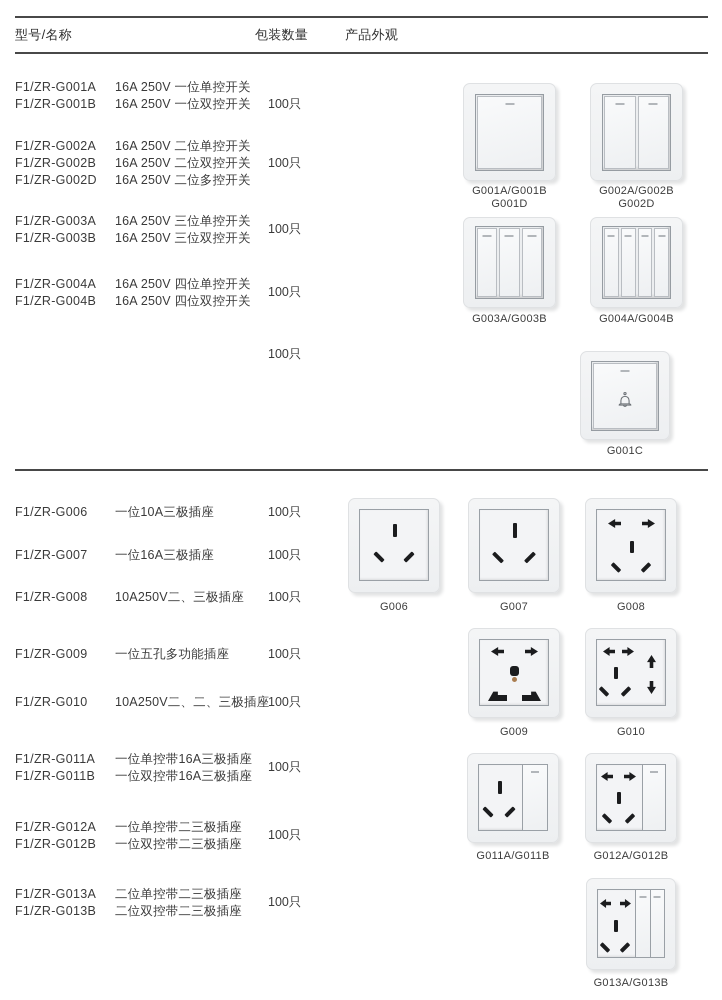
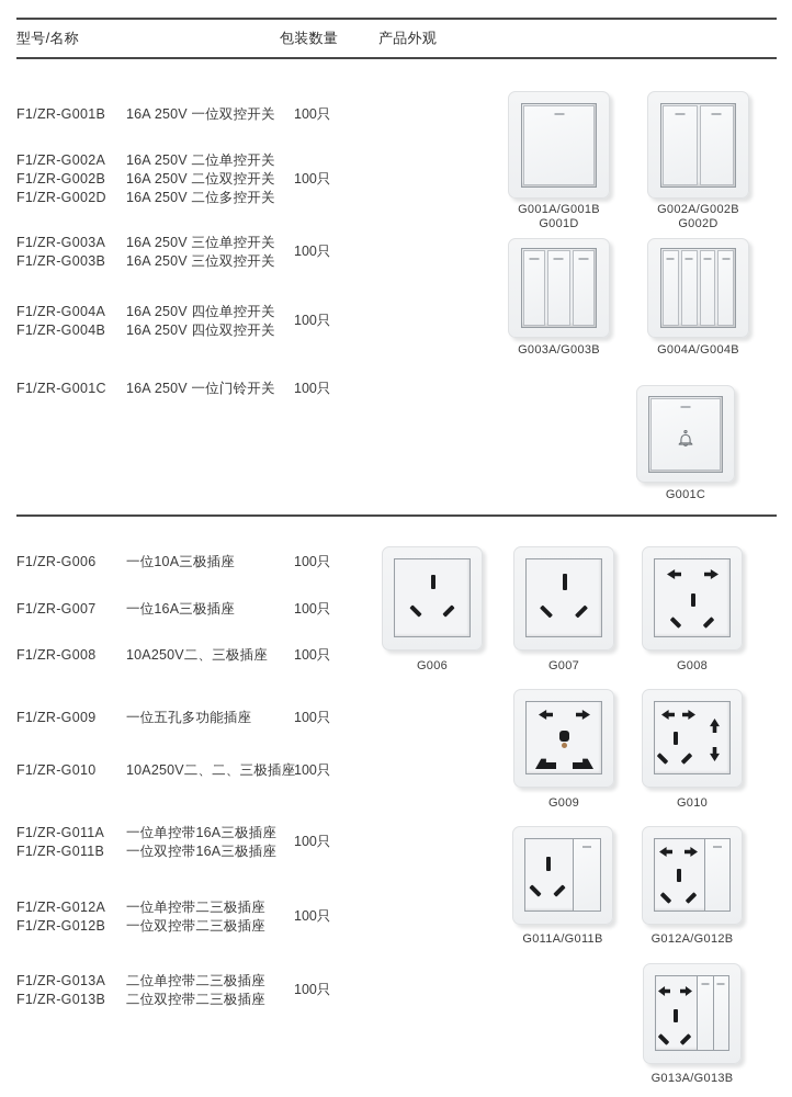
  型号/名称
  包装数量
  产品外观
- F1/ZR-G001A
- 16A 250V 一位单控开关
  F1/ZR-G001B
  16A 250V 一位双控开关
  100只
  F1/ZR-G002A
  16A 250V 二位单控开关
  F1/ZR-G002B
  16A 250V 二位双控开关
  F1/ZR-G002D
  16A 250V 二位多控开关
  100只
  F1/ZR-G003A
  16A 250V 三位单控开关
  F1/ZR-G003B
  16A 250V 三位双控开关
  100只
  F1/ZR-G004A
  16A 250V 四位单控开关
  F1/ZR-G004B
  16A 250V 四位双控开关
  100只
+ F1/ZR-G001C
+ 16A 250V 一位门铃开关
  100只
  G001A/G001B
  G001D
  G002A/G002B
  G002D
  G003A/G003B
  G004A/G004B
  G001C
  F1/ZR-G006
  一位10A三极插座
  100只
  F1/ZR-G007
  一位16A三极插座
  100只
  F1/ZR-G008
  10A250V二、三极插座
  100只
  F1/ZR-G009
  一位五孔多功能插座
  100只
  F1/ZR-G010
  10A250V二、二、三极插座
  100只
  F1/ZR-G011A
  一位单控带16A三极插座
  F1/ZR-G011B
  一位双控带16A三极插座
  100只
  F1/ZR-G012A
  一位单控带二三极插座
  F1/ZR-G012B
  一位双控带二三极插座
  100只
  F1/ZR-G013A
  二位单控带二三极插座
  F1/ZR-G013B
  二位双控带二三极插座
  100只
  G006
  G007
  G008
  G009
  G010
  G011A/G011B
  G012A/G012B
  G013A/G013B
